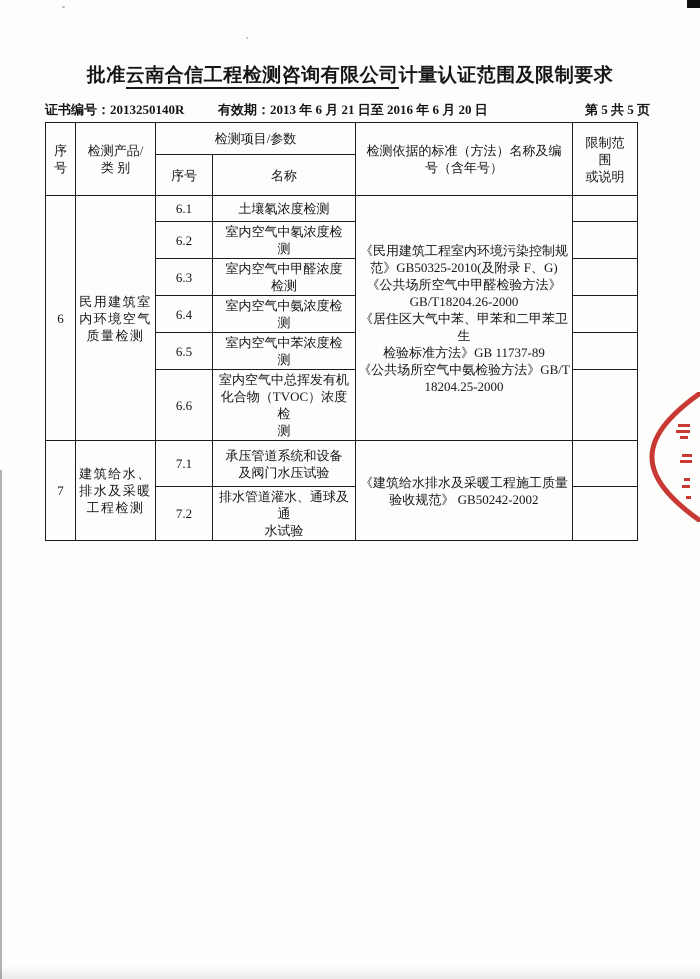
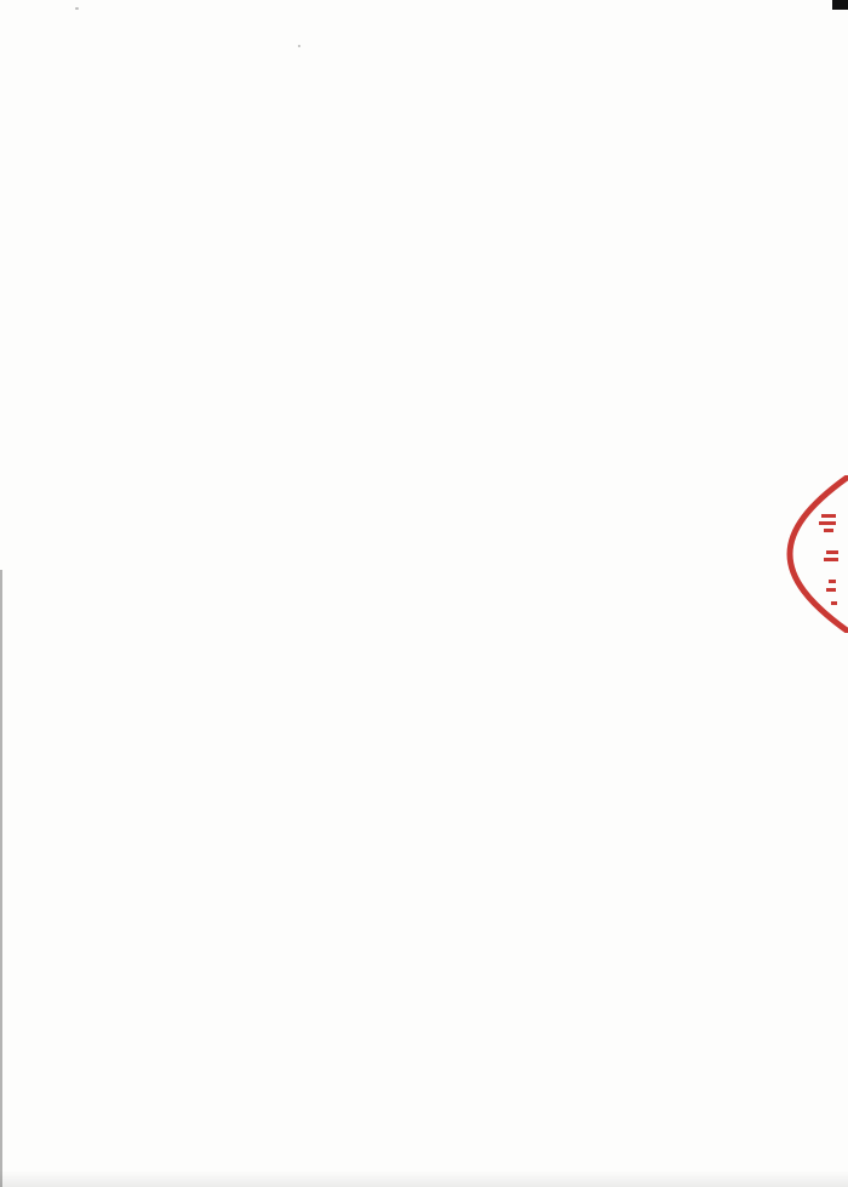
- 批准云南合信工程检测咨询有限公司计量认证范围及限制要求
- 证书编号：2013250140R
- 有效期：2013 年 6 月 21 日至 2016 年 6 月 20 日
- 第 5 共 5 页
- 序 号	检测产品/ 类 别	检测项目/参数	检测依据的标准（方法）名称及编 号（含年号）	限制范 围 或说明
- 序号	名称
- 6	民用建筑室内环境空气质量检测	6.1	土壤氡浓度检测	《民用建筑工程室内环境污染控制规 范》GB50325-2010(及附录 F、G) 《公共场所空气中甲醛检验方法》 GB/T18204.26-2000 《居住区大气中苯、甲苯和二甲苯卫生 检验标准方法》GB 11737-89 《公共场所空气中氨检验方法》GB/T 18204.25-2000
- 6.2	室内空气中氡浓度检 测
- 6.3	室内空气中甲醛浓度 检测
- 6.4	室内空气中氨浓度检 测
- 6.5	室内空气中苯浓度检 测
- 6.6	室内空气中总挥发有机 化合物（TVOC）浓度检 测
- 7	建筑给水、排水及采暖工程检测	7.1	承压管道系统和设备 及阀门水压试验	《建筑给水排水及采暖工程施工质量 验收规范》 GB50242-2002
- 7.2	排水管道灌水、通球及通 水试验
